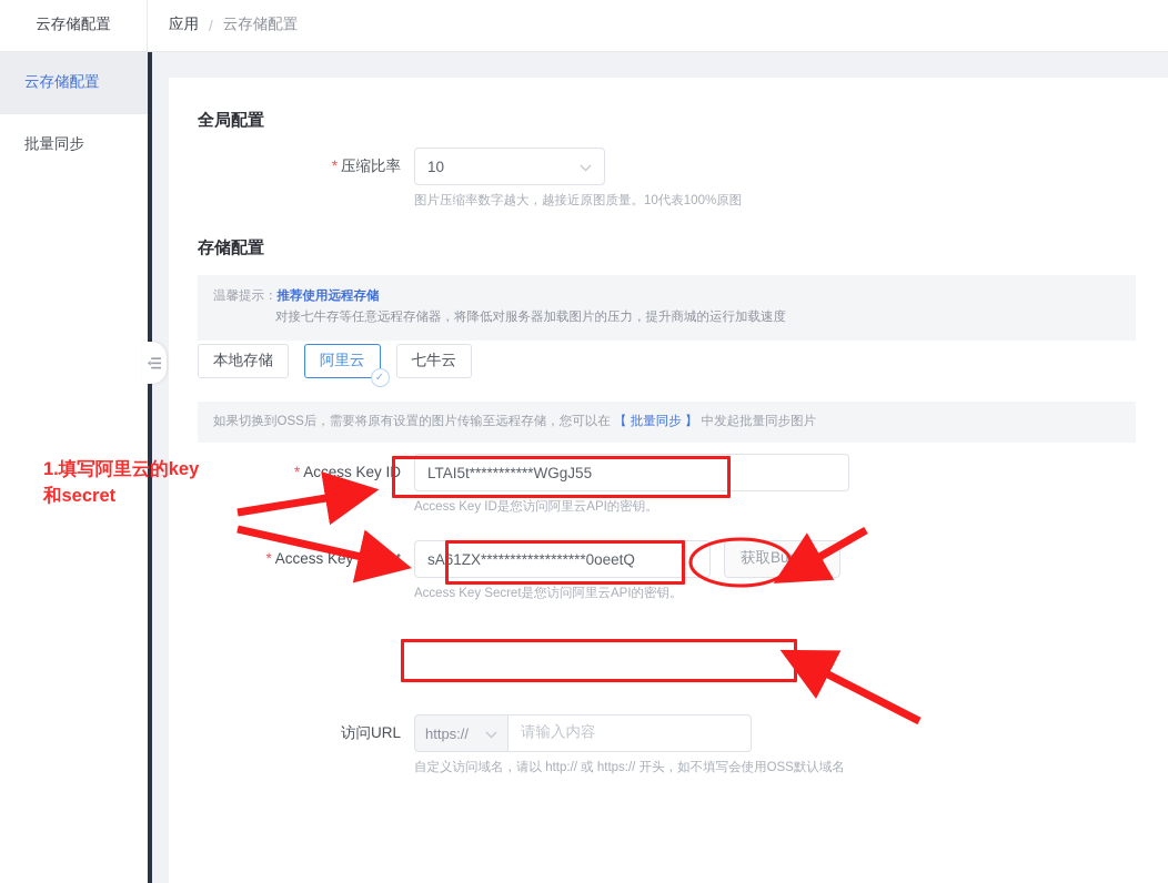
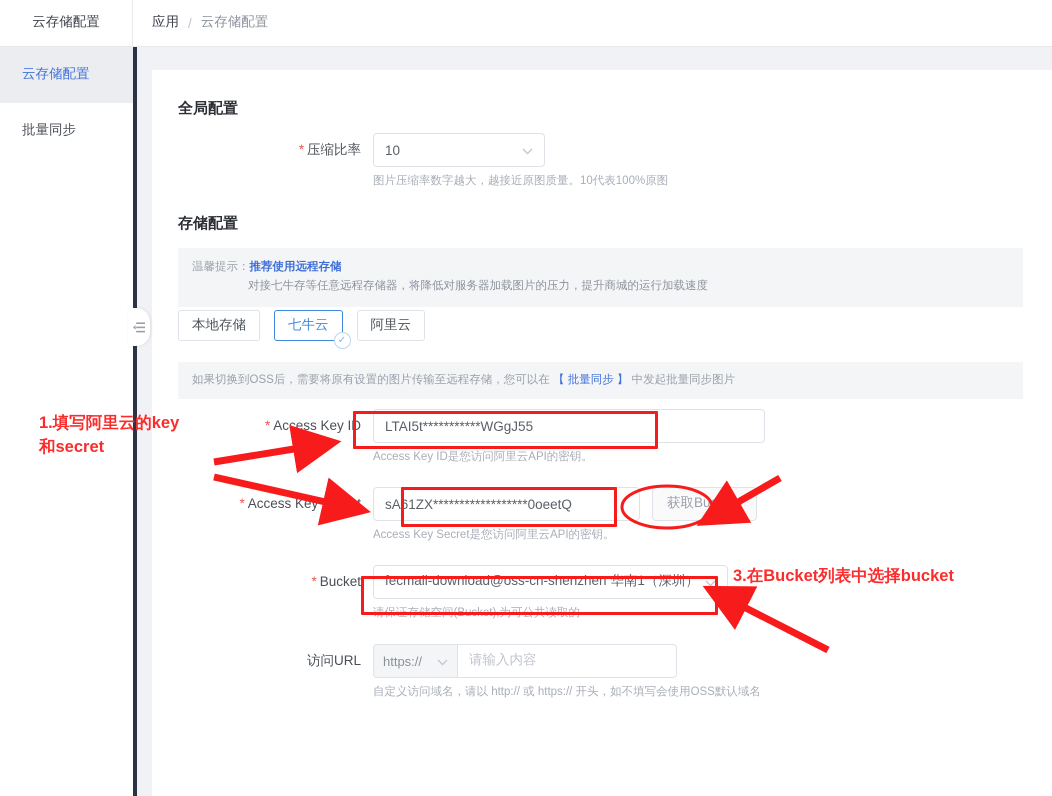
  云存储配置
  应用
  /
  云存储配置
  云存储配置
  批量同步
  全局配置
  * 压缩比率
  10
  图片压缩率数字越大，越接近原图质量。10代表100%原图
  存储配置
  温馨提示：推荐使用远程存储
  对接七牛存等任意远程存储器，将降低对服务器加载图片的压力，提升商城的运行加载速度
  本地存储
- 阿里云
+ 七牛云
  ✓
- 七牛云
+ 阿里云
  如果切换到OSS后，需要将原有设置的图片传输至远程存储，您可以在 【 批量同步 】 中发起批量同步图片
  * Access Key ID
  LTAI5t***********WGgJ55
  Access Key ID是您访问阿里云API的密钥。
  * Access Keyecret
  sA61ZX******************0oeetQ
  获取Bucke
  Access Key Secret是您访问阿里云API的密钥。
+ * Bucket
+ fecmall-download@oss-cn-shenzhen 华南1（深圳）
+ 请保证存储空间(Bucket),为可公共读取的
  访问URL
  https://
  请输入内容
  自定义访问域名，请以 http:// 或 https:// 开头，如不填写会使用OSS默认域名
  1.填写阿里云的key
  和secret
+ 3.在Bucket列表中选择bucket
